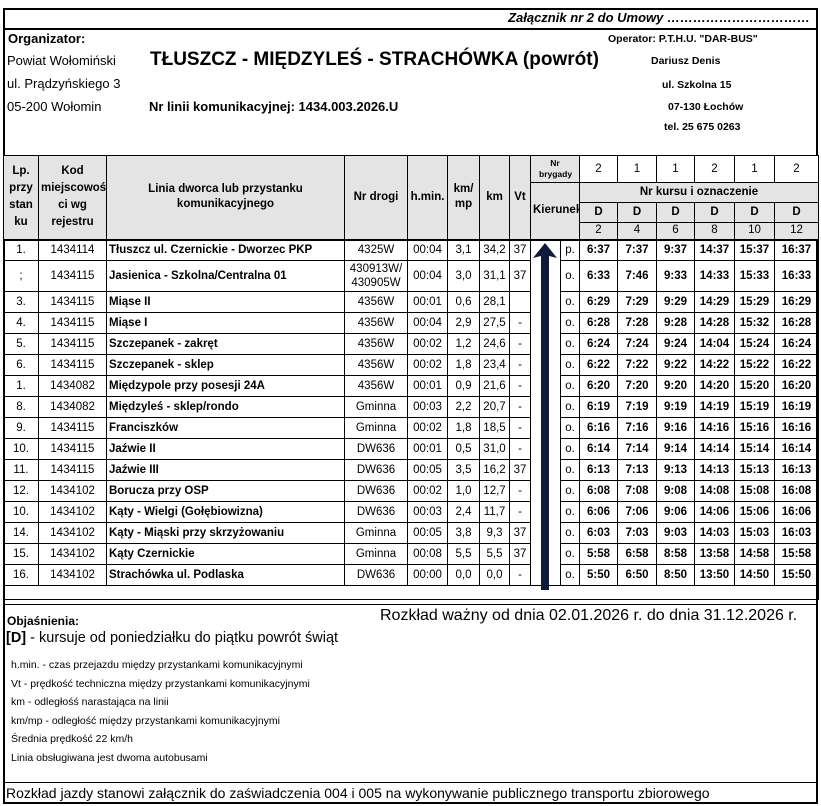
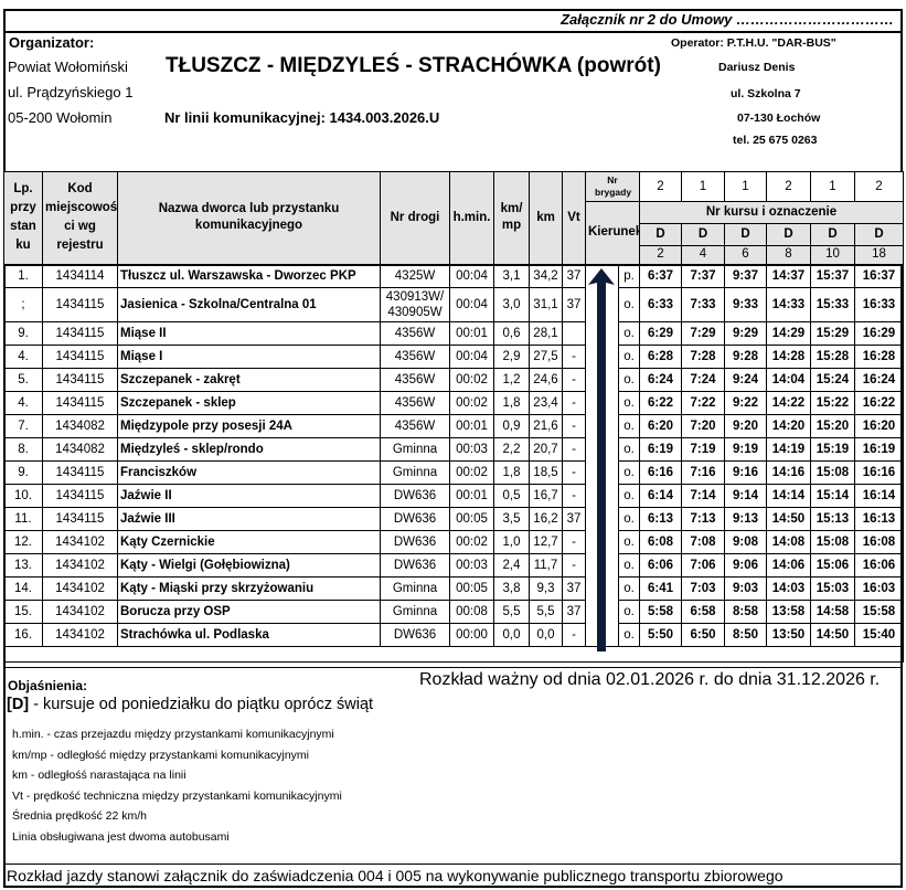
  Załącznik nr 2 do Umowy ……………………………
  Organizator:
  Powiat Wołomiński
- ul. Prądzyńskiego 3
+ ul. Prądzyńskiego 1
  05-200 Wołomin
  TŁUSZCZ - MIĘDZYLEŚ - STRACHÓWKA (powrót)
  Nr linii komunikacyjnej: 1434.003.2026.U
  Operator: P.T.H.U. "DAR-BUS"
  Dariusz Denis
- ul. Szkolna 15
+ ul. Szkolna 7
  07-130 Łochów
  tel. 25 675 0263
- Lp. przy stan ku	Kod miejscowoś ci wg rejestru	Linia dworca lub przystanku komunikacyjnego	Nr drogi	h.min.	km/ mp	km	Vt	Nr brygady	2	1	1	2	1	2
+ Lp. przy stan ku	Kod miejscowoś ci wg rejestru	Nazwa dworca lub przystanku komunikacyjnego	Nr drogi	h.min.	km/ mp	km	Vt	Nr brygady	2	1	1	2	1	2
  Kierune	Nr kursu i oznaczenie
  D	D	D	D	D	D
- 2	4	6	8	10	12
+ 2	4	6	8	10	18
- 1.	1434114	Tłuszcz ul. Czernickie - Dworzec PKP	4325W	00:04	3,1	34,2	37		p.	6:37	7:37	9:37	14:37	15:37	16:37
+ 1.	1434114	Tłuszcz ul. Warszawska - Dworzec PKP	4325W	00:04	3,1	34,2	37		p.	6:37	7:37	9:37	14:37	15:37	16:37
- ;	1434115	Jasienica - Szkolna/Centralna 01	430913W/ 430905W	00:04	3,0	31,1	37		o.	6:33	7:46	9:33	14:33	15:33	16:33
+ ;	1434115	Jasienica - Szkolna/Centralna 01	430913W/ 430905W	00:04	3,0	31,1	37		o.	6:33	7:33	9:33	14:33	15:33	16:33
- 3.	1434115	Miąse II	4356W	00:01	0,6	28,1			o.	6:29	7:29	9:29	14:29	15:29	16:29
+ 9.	1434115	Miąse II	4356W	00:01	0,6	28,1			o.	6:29	7:29	9:29	14:29	15:29	16:29
- 4.	1434115	Miąse I	4356W	00:04	2,9	27,5	-		o.	6:28	7:28	9:28	14:28	15:32	16:28
+ 4.	1434115	Miąse I	4356W	00:04	2,9	27,5	-		o.	6:28	7:28	9:28	14:28	15:28	16:28
  5.	1434115	Szczepanek - zakręt	4356W	00:02	1,2	24,6	-		o.	6:24	7:24	9:24	14:04	15:24	16:24
- 6.	1434115	Szczepanek - sklep	4356W	00:02	1,8	23,4	-		o.	6:22	7:22	9:22	14:22	15:22	16:22
+ 4.	1434115	Szczepanek - sklep	4356W	00:02	1,8	23,4	-		o.	6:22	7:22	9:22	14:22	15:22	16:22
- 1.	1434082	Międzypole przy posesji 24A	4356W	00:01	0,9	21,6	-		o.	6:20	7:20	9:20	14:20	15:20	16:20
+ 7.	1434082	Międzypole przy posesji 24A	4356W	00:01	0,9	21,6	-		o.	6:20	7:20	9:20	14:20	15:20	16:20
  8.	1434082	Międzyleś - sklep/rondo	Gminna	00:03	2,2	20,7	-		o.	6:19	7:19	9:19	14:19	15:19	16:19
- 9.	1434115	Franciszków	Gminna	00:02	1,8	18,5	-		o.	6:16	7:16	9:16	14:16	15:16	16:16
+ 9.	1434115	Franciszków	Gminna	00:02	1,8	18,5	-		o.	6:16	7:16	9:16	14:16	15:08	16:16
- 10.	1434115	Jaźwie II	DW636	00:01	0,5	31,0	-		o.	6:14	7:14	9:14	14:14	15:14	16:14
+ 10.	1434115	Jaźwie II	DW636	00:01	0,5	16,7	-		o.	6:14	7:14	9:14	14:14	15:14	16:14
- 11.	1434115	Jaźwie III	DW636	00:05	3,5	16,2	37		o.	6:13	7:13	9:13	14:13	15:13	16:13
+ 11.	1434115	Jaźwie III	DW636	00:05	3,5	16,2	37		o.	6:13	7:13	9:13	14:50	15:13	16:13
- 12.	1434102	Borucza przy OSP	DW636	00:02	1,0	12,7	-		o.	6:08	7:08	9:08	14:08	15:08	16:08
+ 12.	1434102	Kąty Czernickie	DW636	00:02	1,0	12,7	-		o.	6:08	7:08	9:08	14:08	15:08	16:08
- 10.	1434102	Kąty - Wielgi (Gołębiowizna)	DW636	00:03	2,4	11,7	-		o.	6:06	7:06	9:06	14:06	15:06	16:06
+ 13.	1434102	Kąty - Wielgi (Gołębiowizna)	DW636	00:03	2,4	11,7	-		o.	6:06	7:06	9:06	14:06	15:06	16:06
- 14.	1434102	Kąty - Miąski przy skrzyżowaniu	Gminna	00:05	3,8	9,3	37		o.	6:03	7:03	9:03	14:03	15:03	16:03
+ 14.	1434102	Kąty - Miąski przy skrzyżowaniu	Gminna	00:05	3,8	9,3	37		o.	6:41	7:03	9:03	14:03	15:03	16:03
- 15.	1434102	Kąty Czernickie	Gminna	00:08	5,5	5,5	37		o.	5:58	6:58	8:58	13:58	14:58	15:58
+ 15.	1434102	Borucza przy OSP	Gminna	00:08	5,5	5,5	37		o.	5:58	6:58	8:58	13:58	14:58	15:58
- 16.	1434102	Strachówka ul. Podlaska	DW636	00:00	0,0	0,0	-		o.	5:50	6:50	8:50	13:50	14:50	15:50
+ 16.	1434102	Strachówka ul. Podlaska	DW636	00:00	0,0	0,0	-		o.	5:50	6:50	8:50	13:50	14:50	15:40
  Objaśnienia:
  Rozkład ważny od dnia 02.01.2026 r. do dnia 31.12.2026 r.
- [D] - kursuje od poniedziałku do piątku powrót świąt
+ [D] - kursuje od poniedziałku do piątku oprócz świąt
  h.min. - czas przejazdu między przystankami komunikacyjnymi
- Vt - prędkość techniczna między przystankami komunikacyjnymi
+ km/mp - odległość między przystankami komunikacyjnymi
  km - odległośś narastająca na linii
- km/mp - odległość między przystankami komunikacyjnymi
+ Vt - prędkość techniczna między przystankami komunikacyjnymi
  Średnia prędkość 22 km/h
  Linia obsługiwana jest dwoma autobusami
  Rozkład jazdy stanowi załącznik do zaświadczenia 004 i 005 na wykonywanie publicznego transportu zbiorowego
